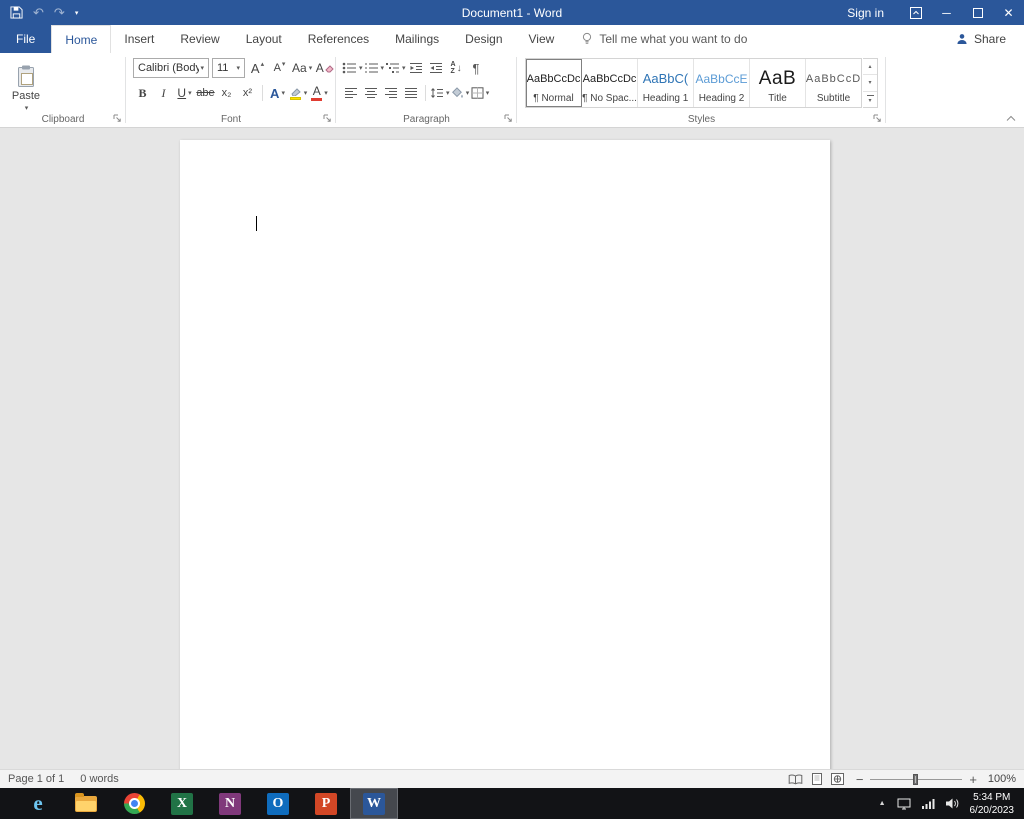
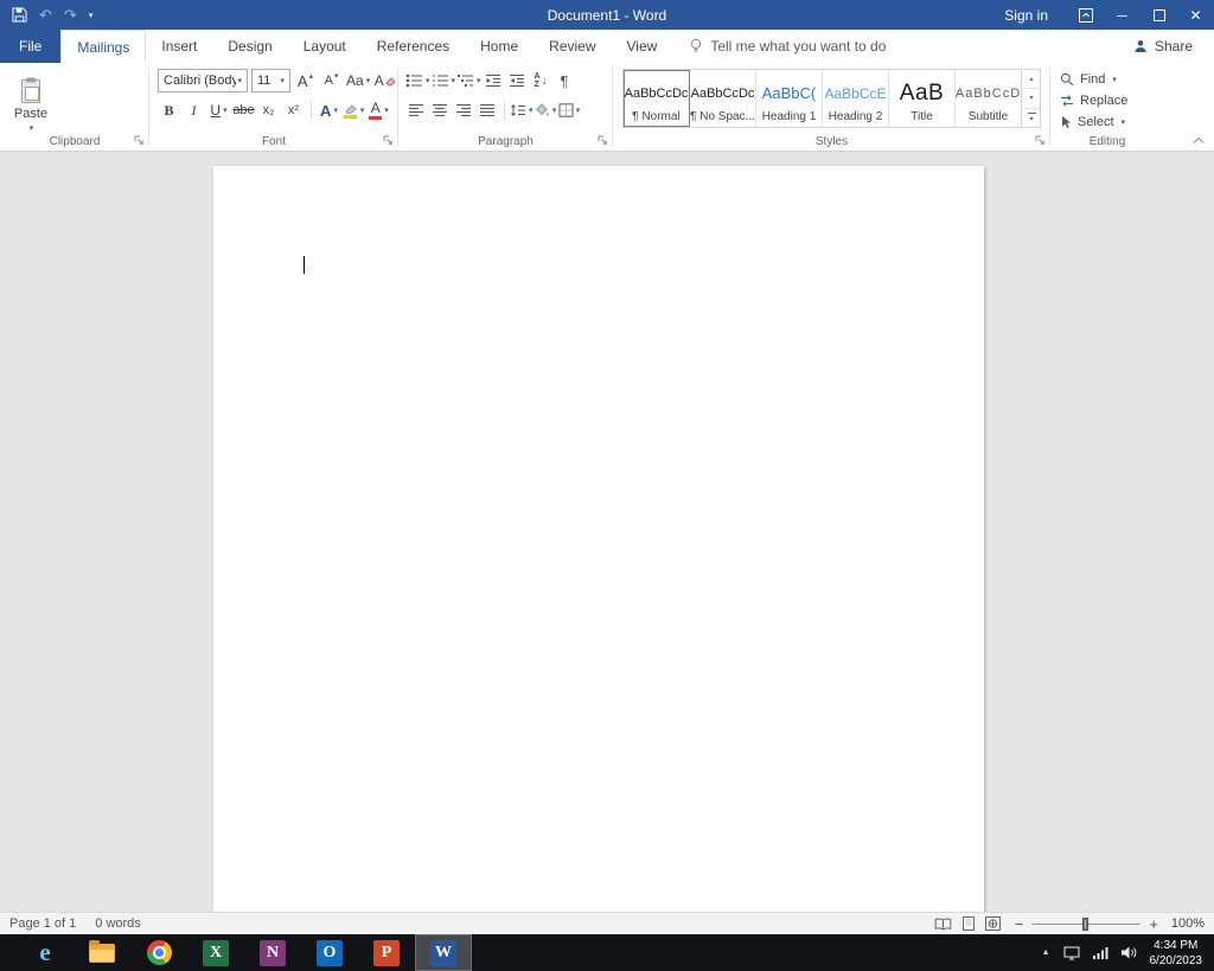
  ↶
  ↷
  Document1 - Word
  Sign in
  ─
  ✕
  File
- Home
+ Mailings
  Insert
- Review
+ Design
  Layout
  References
- Mailings
+ Home
- Design
+ Review
  View
  Tell me what you want to do
  Share
  Paste
  Clipboard
  Calibri (Body
  11
  A
  A
  Aa
  A
  B
  I
  U
  abe
  x₂
  x²
  A
  A
  Font
  ↓
  ¶
  Paragraph
  AaBbCcDc
  ¶ Normal
  AaBbCcDc
  ¶ No Spac...
  AaBbC(
  Heading 1
  AaBbCcE
  Heading 2
  AaB
  Title
  AaBbCcD
  Subtitle
  Styles
+ Find
+ Replace
+ Select
+ Editing
  Page 1 of 1
  0 words
  −
  +
  100%
  e
  X
  N
  O
  P
  W
- 5:34 PM
+ 4:34 PM
  6/20/2023
